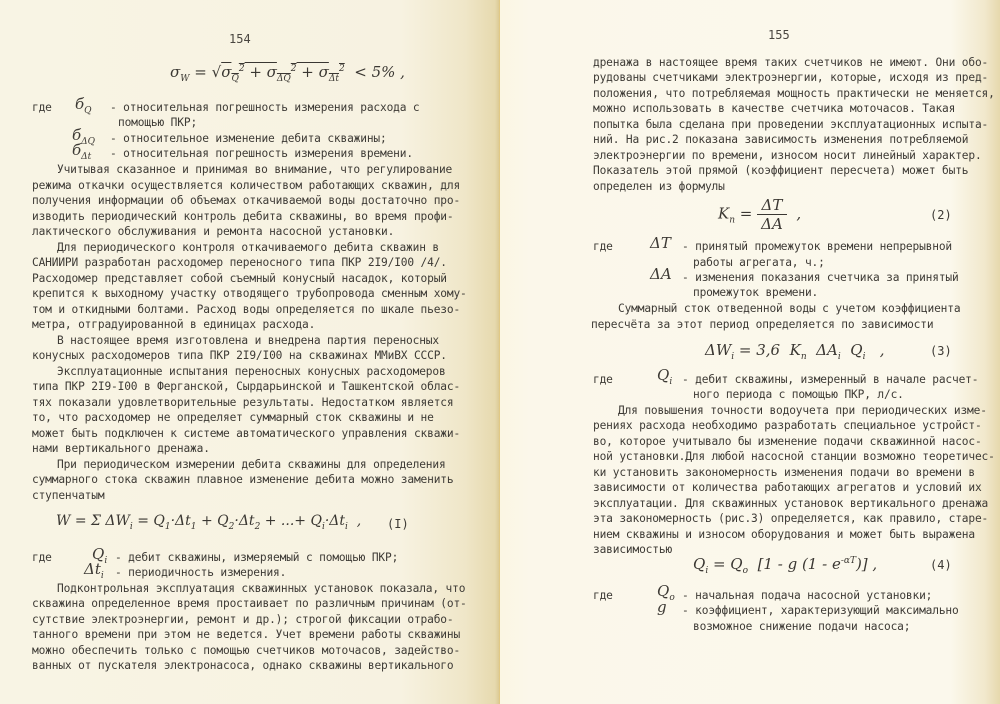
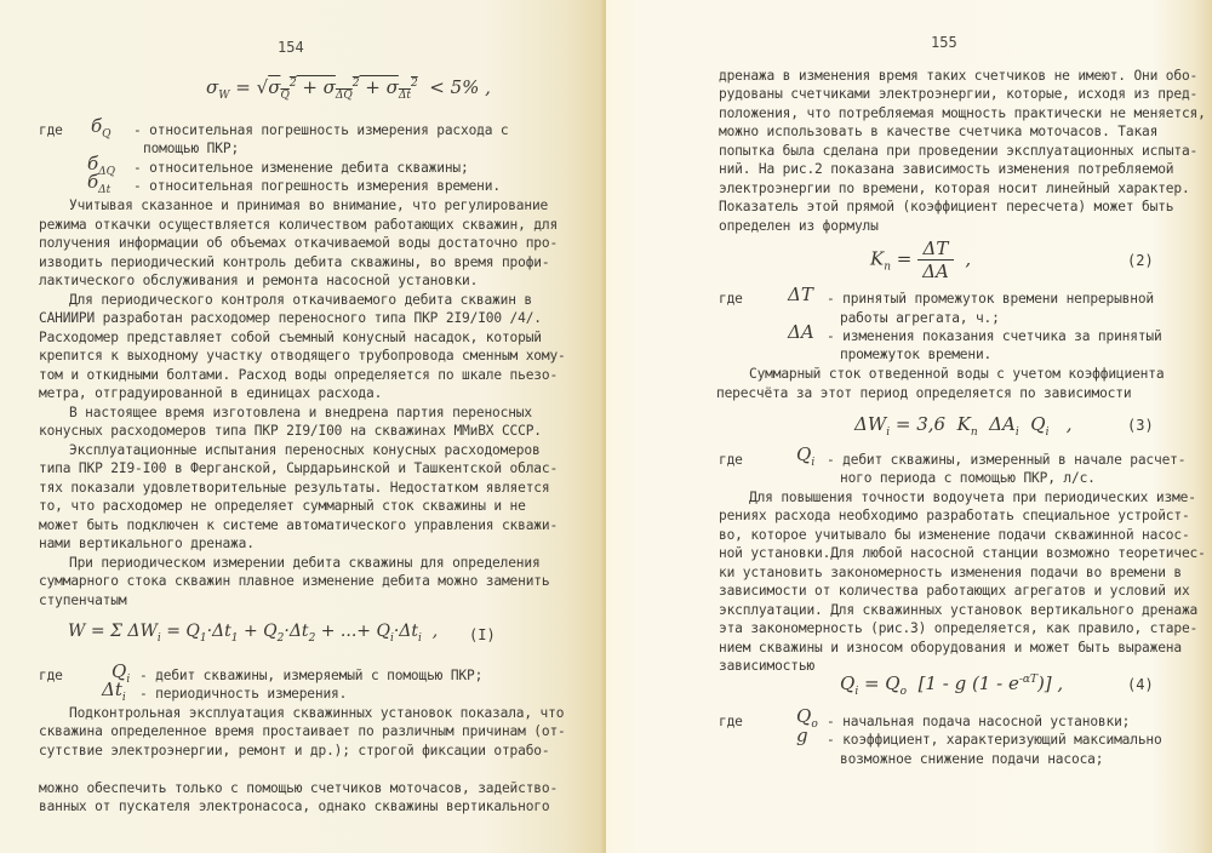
  154
  σW = √σQ2 + σΔQ2 + σΔt2 < 5% ,
  где
  бQ
  - относительная погрешность измерения расхода с
  помощью ПКР;
  бΔQ
  - относительное изменение дебита скважины;
  бΔt
  - относительная погрешность измерения времени.
  Учитывая сказанное и принимая во внимание, что регулирование
  режима откачки осуществляется количеством работающих скважин, для
  получения информации об объемах откачиваемой воды достаточно про-
  изводить периодический контроль дебита скважины, во время профи-
  лактического обслуживания и ремонта насосной установки.
  Для периодического контроля откачиваемого дебита скважин в
  САНИИРИ разработан расходомер переносного типа ПКР 2I9/I00 /4/.
  Расходомер представляет собой съемный конусный насадок, который
  крепится к выходному участку отводящего трубопровода сменным хому-
  том и откидными болтами. Расход воды определяется по шкале пьезо-
  метра, отградуированной в единицах расхода.
  В настоящее время изготовлена и внедрена партия переносных
  конусных расходомеров типа ПКР 2I9/I00 на скважинах ММиВХ СССР.
  Эксплуатационные испытания переносных конусных расходомеров
  типа ПКР 2I9-I00 в Ферганской, Сырдарьинской и Ташкентской облас-
  тях показали удовлетворительные результаты. Недостатком является
  то, что расходомер не определяет суммарный сток скважины и не
  может быть подключен к системе автоматического управления скважи-
  нами вертикального дренажа.
  При периодическом измерении дебита скважины для определения
  суммарного стока скважин плавное изменение дебита можно заменить
  ступенчатым
  W = Σ ΔWi = Q1·Δt1 + Q2·Δt2 + ...+ Qi·Δti ,
  (I)
  где
  Qi
  - дебит скважины, измеряемый с помощью ПКР;
  Δti
  - периодичность измерения.
  Подконтрольная эксплуатация скважинных установок показала, что
  скважина определенное время простаивает по различным причинам (от-
  сутствие электроэнергии, ремонт и др.); строгой фиксации отрабо-
- танного времени при этом не ведется. Учет времени работы скважины
  можно обеспечить только с помощью счетчиков моточасов, задейство-
  ванных от пускателя электронасоса, однако скважины вертикального
  155
- дренажа в настоящее время таких счетчиков не имеют. Они обо-
+ дренажа в изменения время таких счетчиков не имеют. Они обо-
  рудованы счетчиками электроэнергии, которые, исходя из пред-
  положения, что потребляемая мощность практически не меняется,
  можно использовать в качестве счетчика моточасов. Такая
  попытка была сделана при проведении эксплуатационных испыта-
  ний. На рис.2 показана зависимость изменения потребляемой
- электроэнергии по времени, износом носит линейный характер.
+ электроэнергии по времени, которая носит линейный характер.
  Показатель этой прямой (коэффициент пересчета) может быть
  определен из формулы
  Kп =
  ΔT
  ΔA
  ,
  (2)
  где
  ΔT
  - принятый промежуток времени непрерывной
  работы агрегата, ч.;
  ΔA
  - изменения показания счетчика за принятый
  промежуток времени.
  Суммарный сток отведенной воды с учетом коэффициента
  пересчёта за этот период определяется по зависимости
  ΔWi = 3,6 Kп ΔAi Qi ,
  (3)
  где
  Qi
  - дебит скважины, измеренный в начале расчет-
  ного периода с помощью ПКР, л/с.
  Для повышения точности водоучета при периодических изме-
  рениях расхода необходимо разработать специальное устройст-
  во, которое учитывало бы изменение подачи скважинной насос-
  ной установки.Для любой насосной станции возможно теоретичес-
  ки установить закономерность изменения подачи во времени в
  зависимости от количества работающих агрегатов и условий их
  эксплуатации. Для скважинных установок вертикального дренажа
  эта закономерность (рис.3) определяется, как правило, старе-
  нием скважины и износом оборудования и может быть выражена
  зависимостью
  Qi = Qo [1 - g (1 - e-αT)] ,
  (4)
  где
  Qo
  - начальная подача насосной установки;
  g
  - коэффициент, характеризующий максимально
  возможное снижение подачи насоса;
